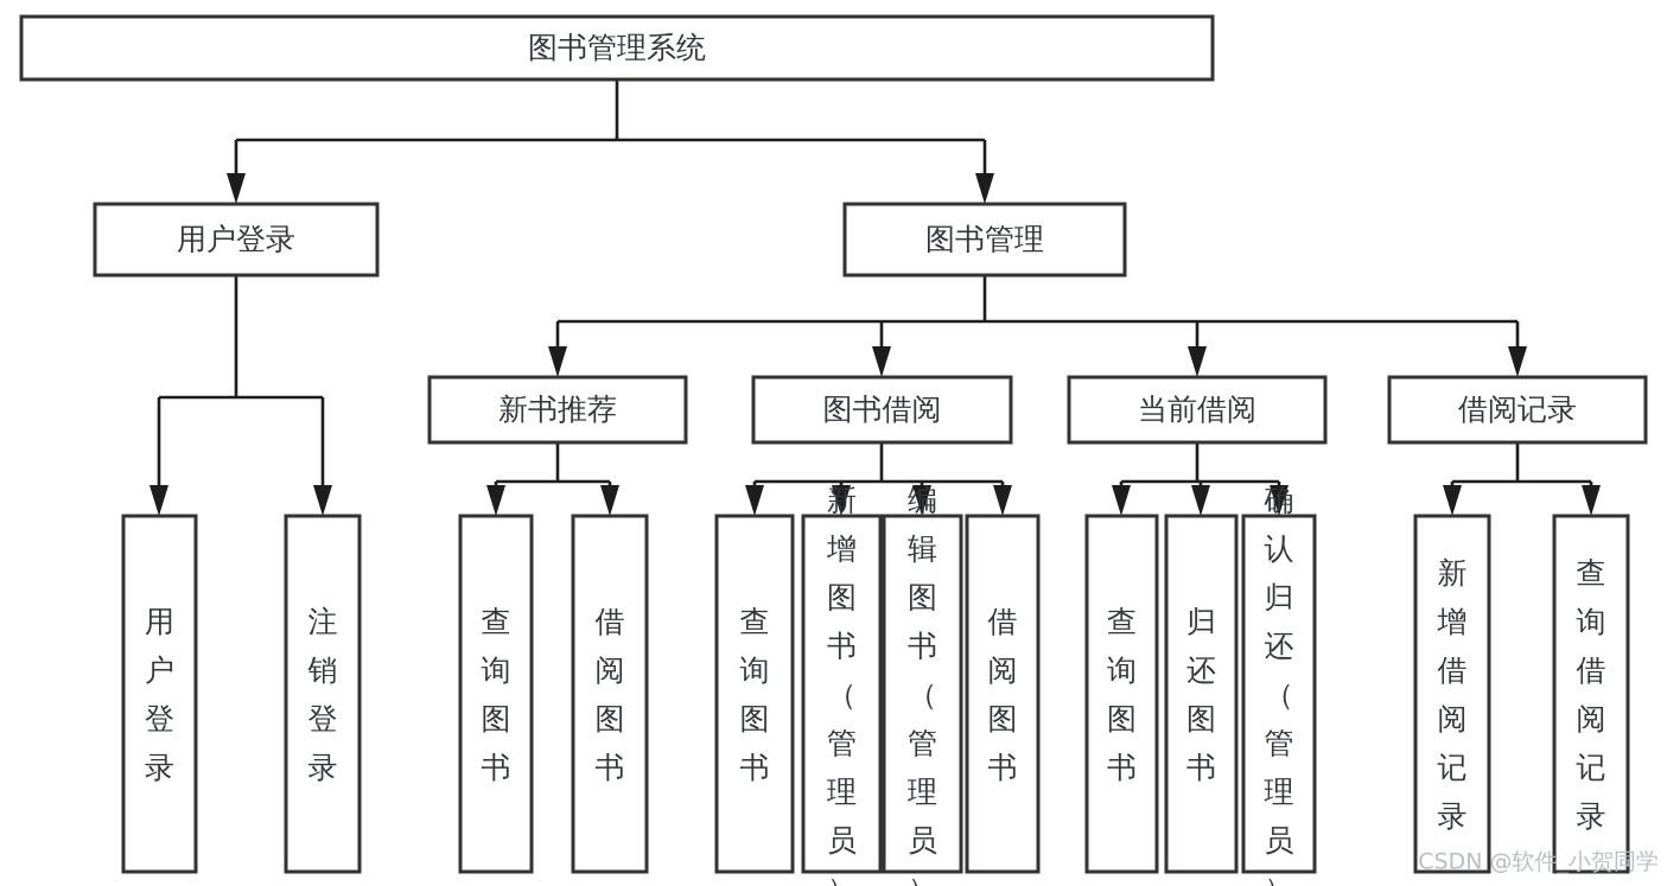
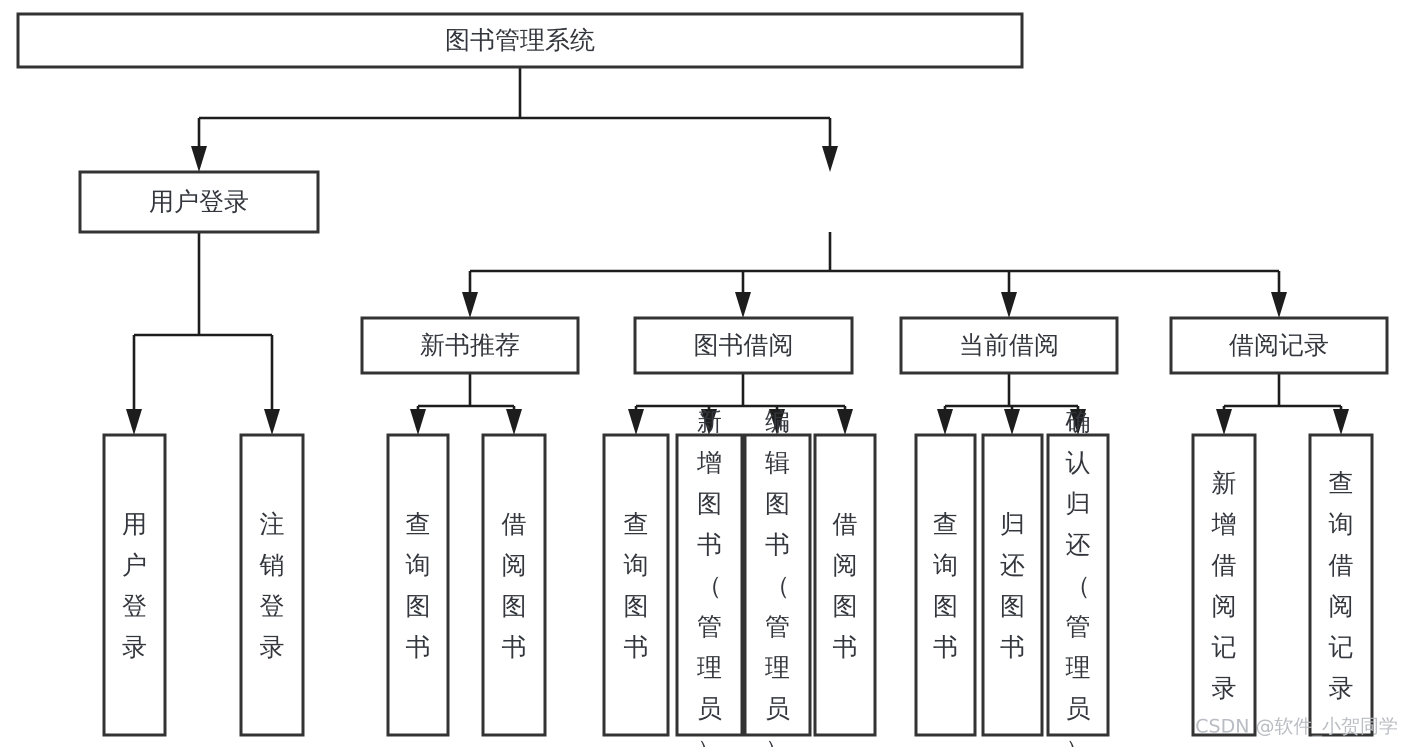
  图书管理系统
  用户登录
- 图书管理
  新书推荐
  图书借阅
  当前借阅
  借阅记录
  用户登录
  注销登录
  查询图书
  借阅图书
  查询图书
  新增图书（管理员
  编辑图书（管理员
  借阅图书
  查询图书
  归还图书
  确认归还（管理员
  新增借阅记录
  查询借阅记录
  CSDN @软件_小贺同学
